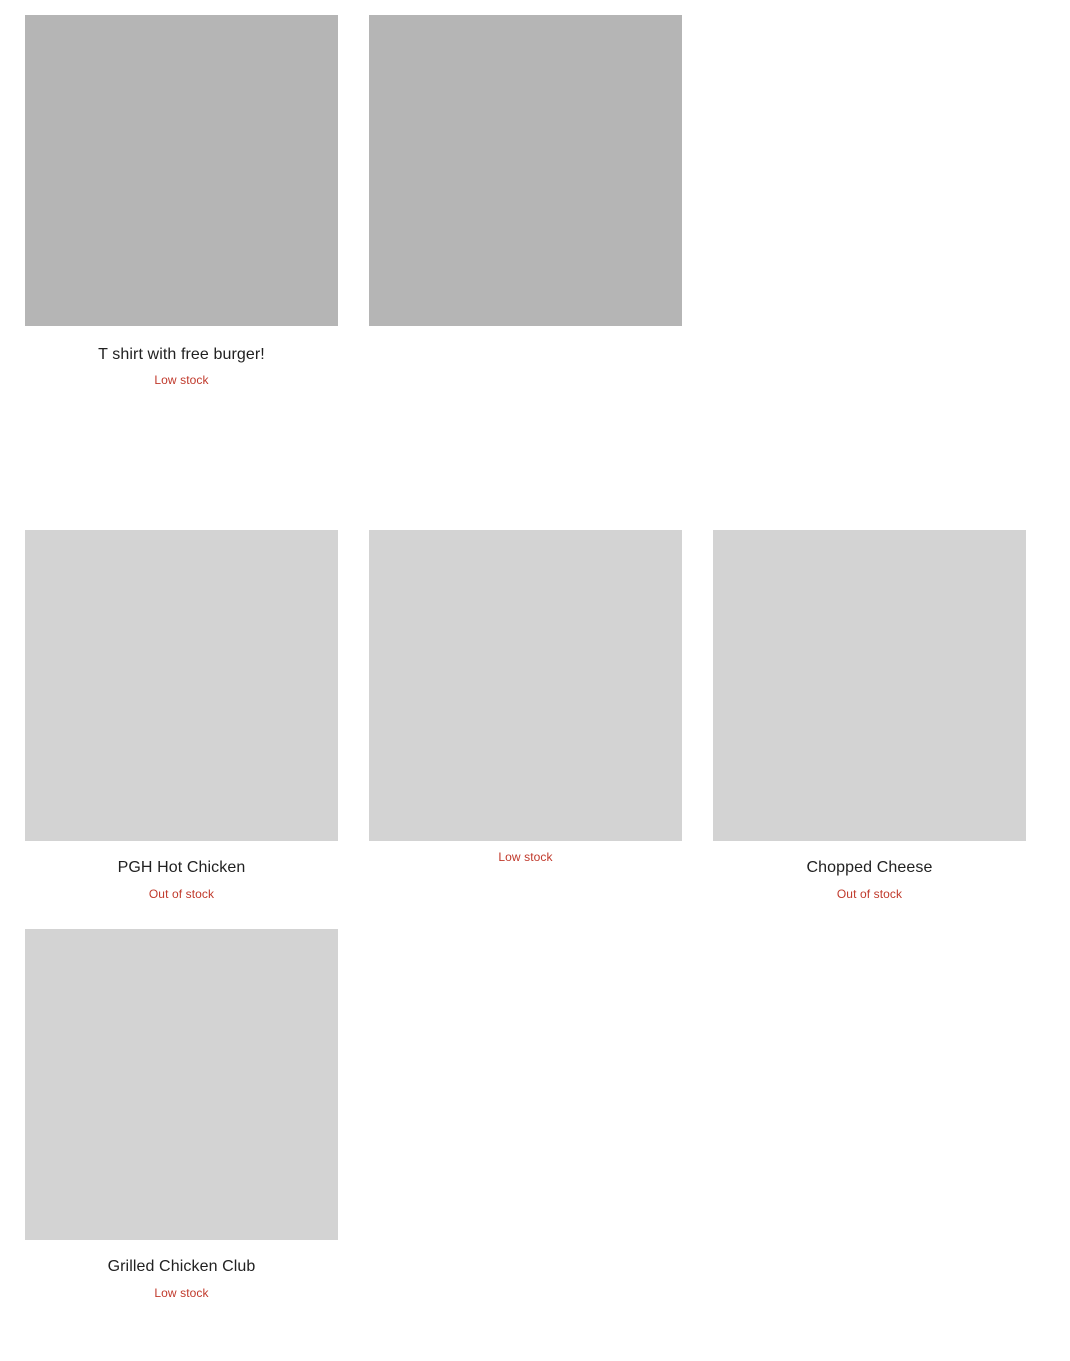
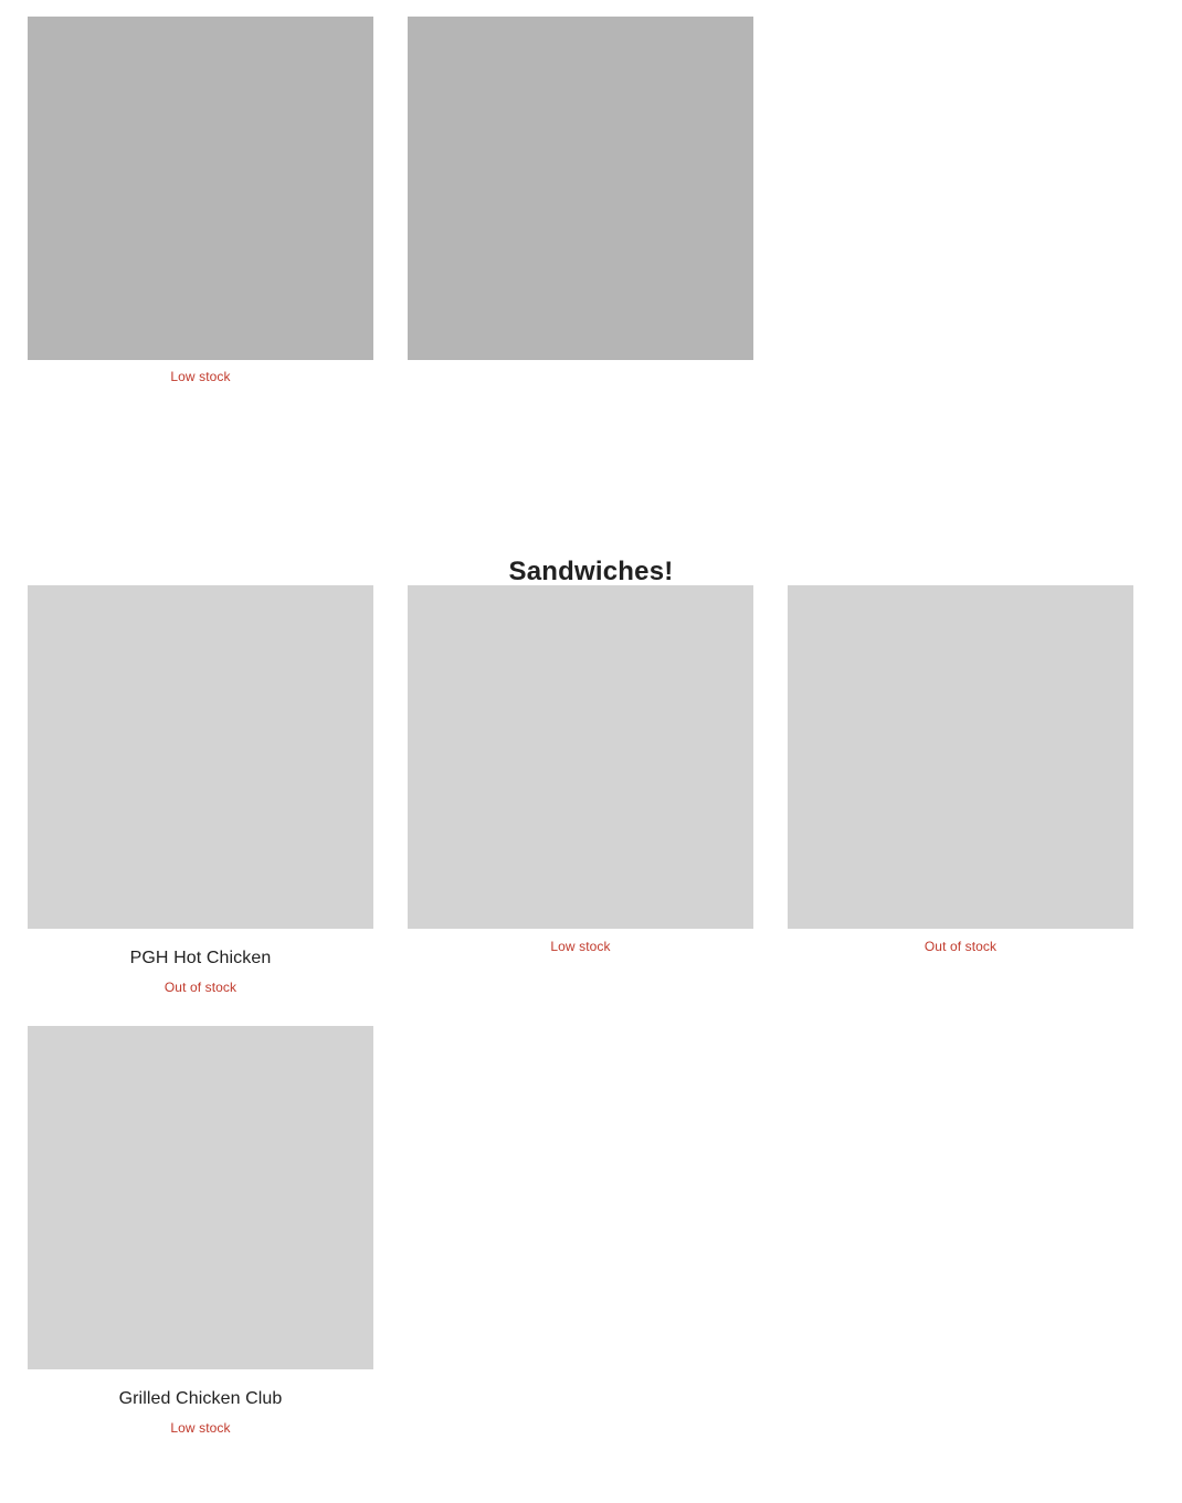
- T shirt with free burger!
  Low stock
+ Sandwiches!
  PGH Hot Chicken
  Out of stock
  Low stock
- Chopped Cheese
  Out of stock
  Grilled Chicken Club
  Low stock
